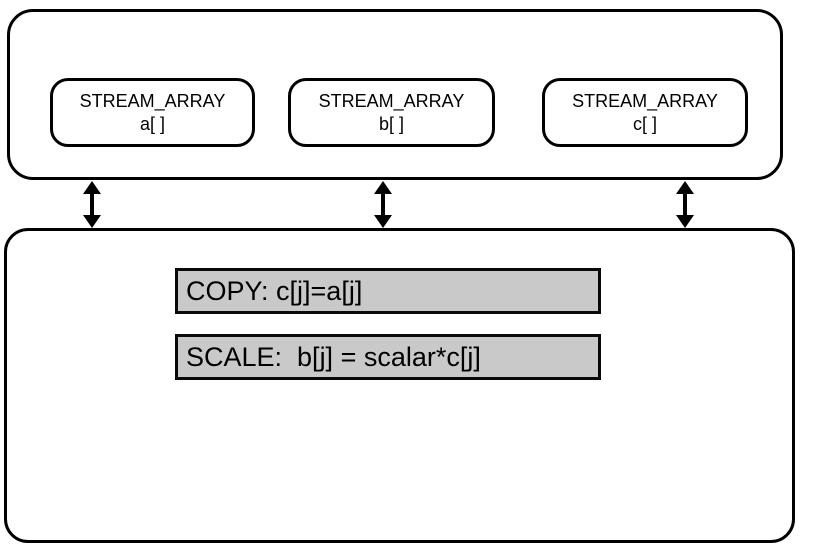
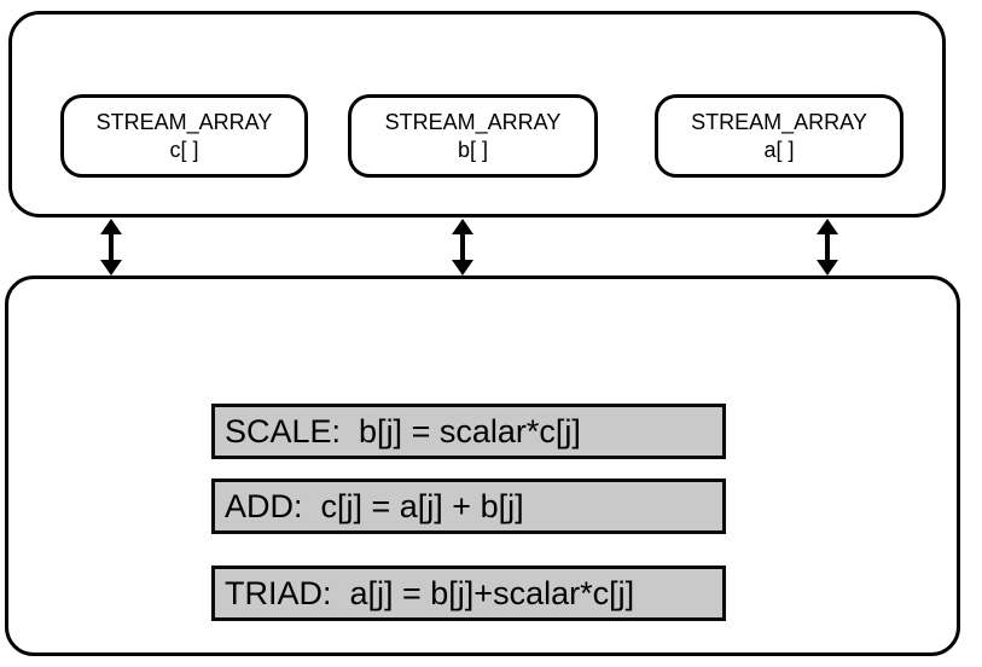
  STREAM_ARRAY
- a[ ]
+ c[ ]
  STREAM_ARRAY
  b[ ]
  STREAM_ARRAY
- c[ ]
+ a[ ]
- COPY: c[j]=a[j]
  SCALE: b[j] = scalar*c[j]
+ ADD: c[j] = a[j] + b[j]
+ TRIAD: a[j] = b[j]+scalar*c[j]
